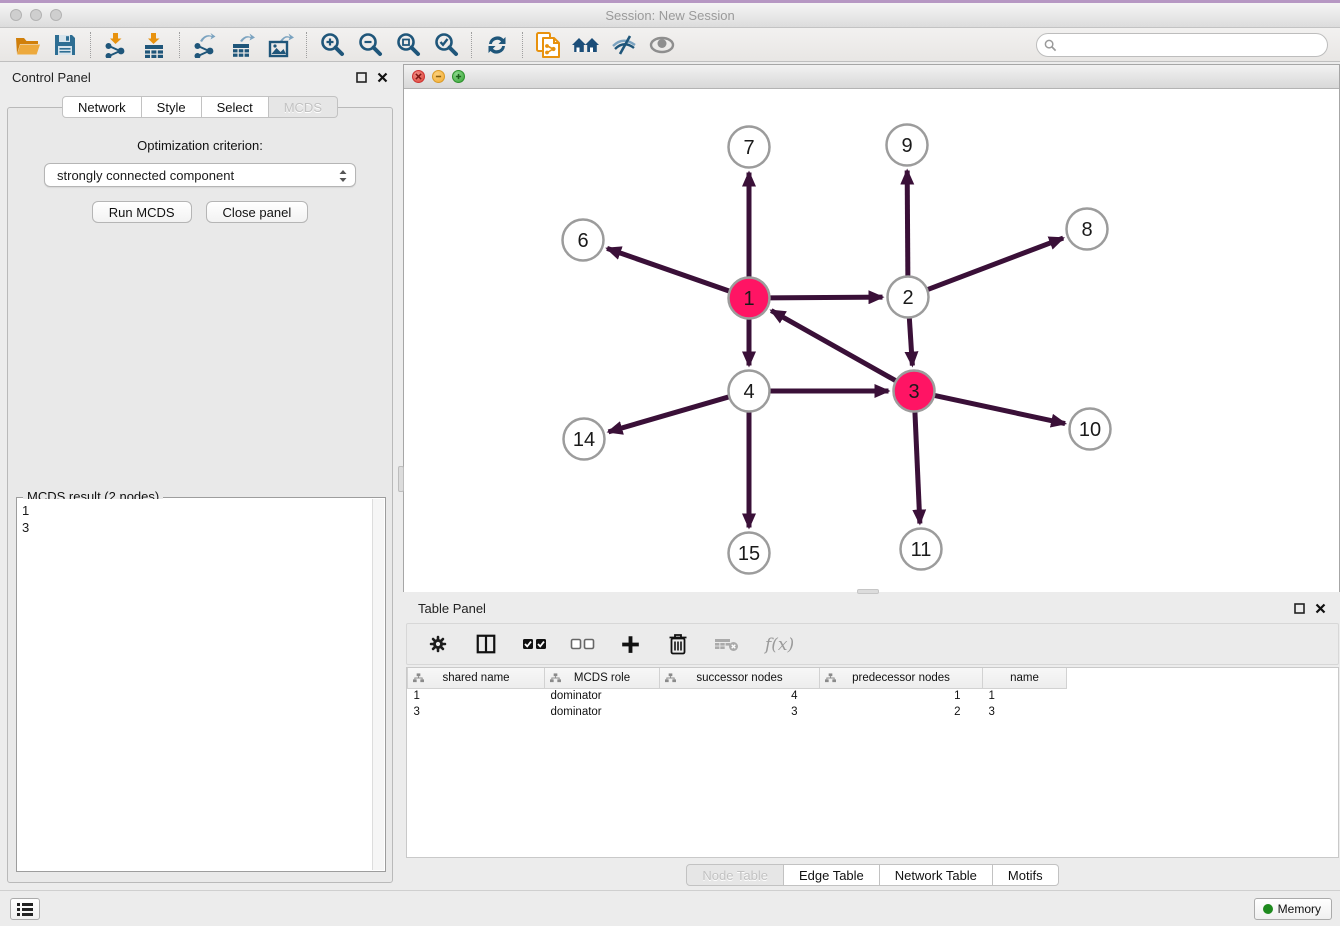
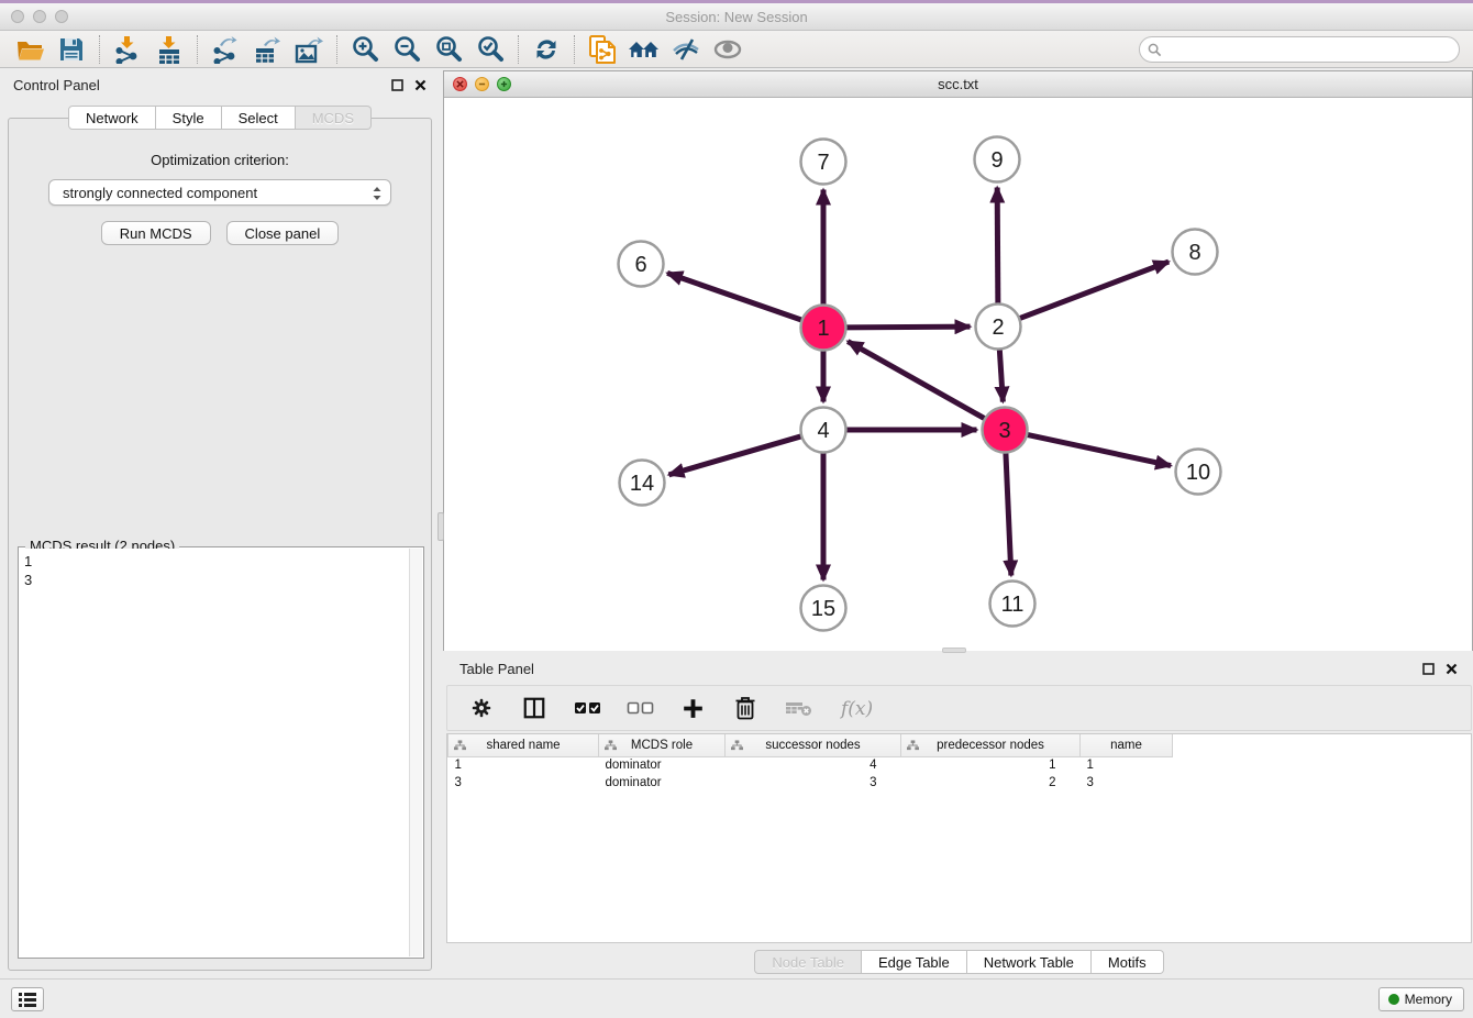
  Session: New Session
  Control Panel
  Network
  Style
  Select
  MCDS
  Optimization criterion:
  strongly connected component
  Run MCDS
  Close panel
  MCDS result (2 nodes)
  1
  3
+ scc.txt
  7
  9
  6
  8
  1
  2
  4
  3
  14
  10
  15
  11
  Table Panel
  f(x)
  shared name	MCDS role	successor nodes	predecessor nodes	name
  1	dominator	4	1	1
  3	dominator	3	2	3
  Node Table
  Edge Table
  Network Table
  Motifs
  Memory
